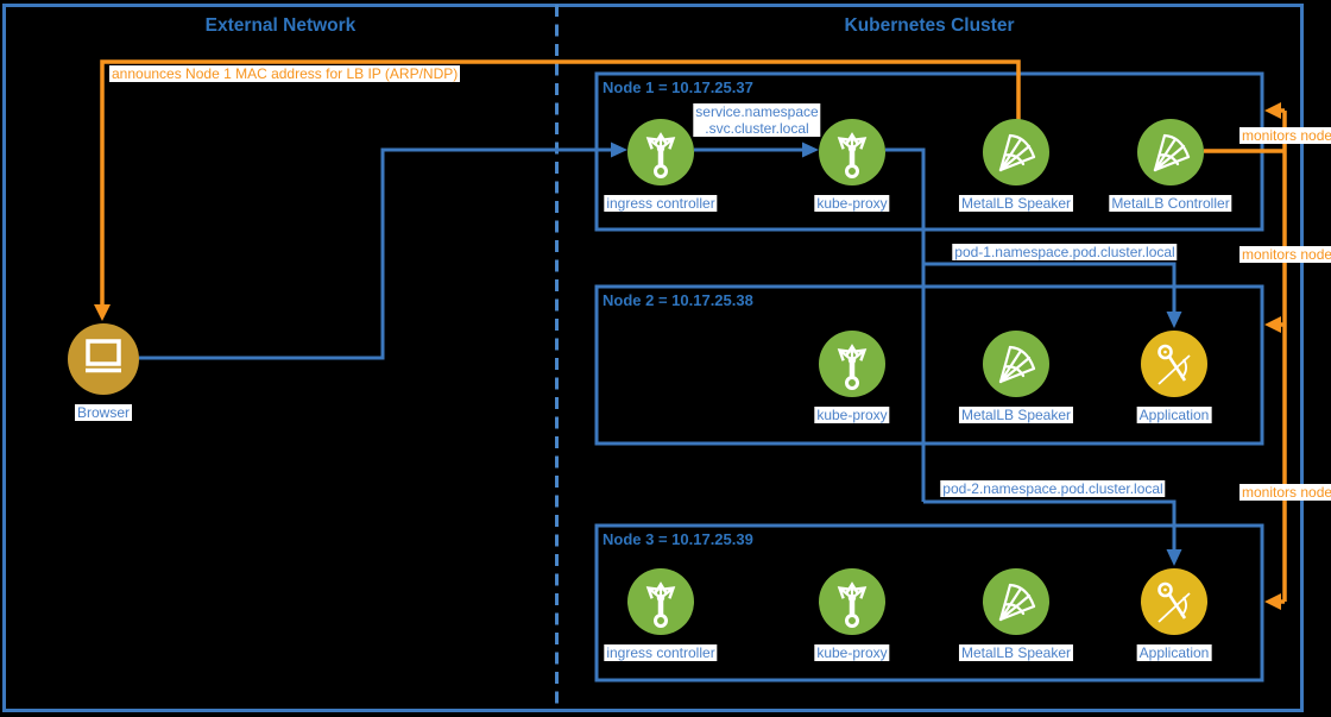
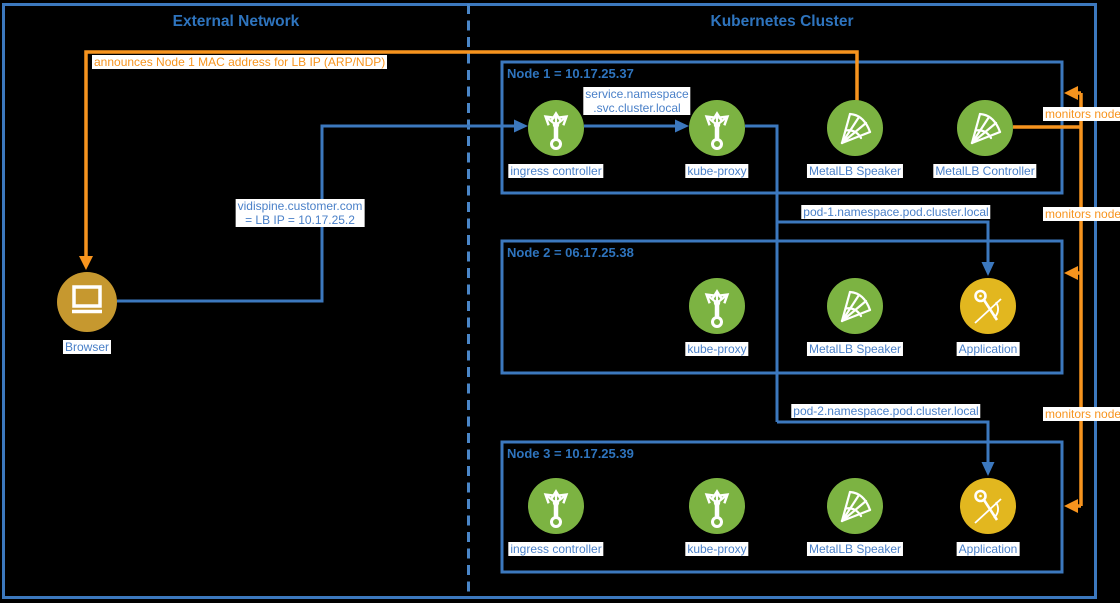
  External Network
  Kubernetes Cluster
  Node 1 = 10.17.25.37
- Node 2 = 10.17.25.38
+ Node 2 = 06.17.25.38
  Node 3 = 10.17.25.39
  announces Node 1 MAC address for LB IP (ARP/NDP)
+ vidispine.customer.com
+ = LB IP = 10.17.25.2
  service.namespace
  .svc.cluster.local
  pod-1.namespace.pod.cluster.local
  pod-2.namespace.pod.cluster.local
  monitors node
  monitors node
  monitors node
  Browser
  ingress controller
  kube-proxy
  MetalLB Speaker
  MetalLB Controller
  kube-proxy
  MetalLB Speaker
  Application
  ingress controller
  kube-proxy
  MetalLB Speaker
  Application
